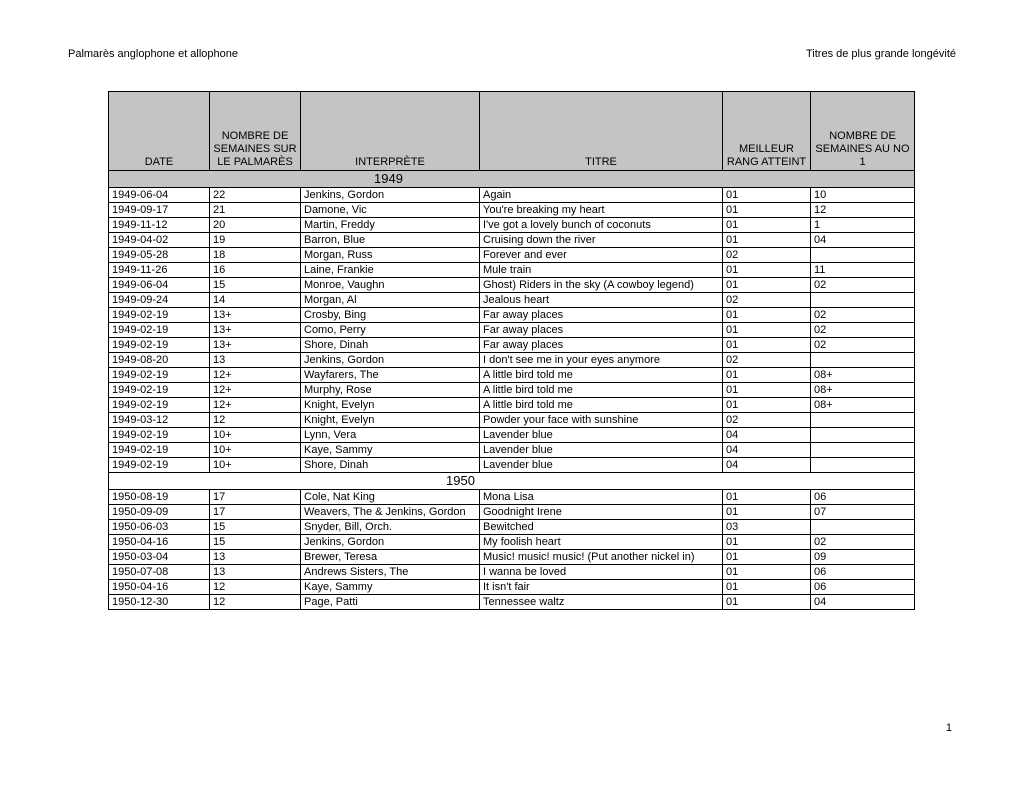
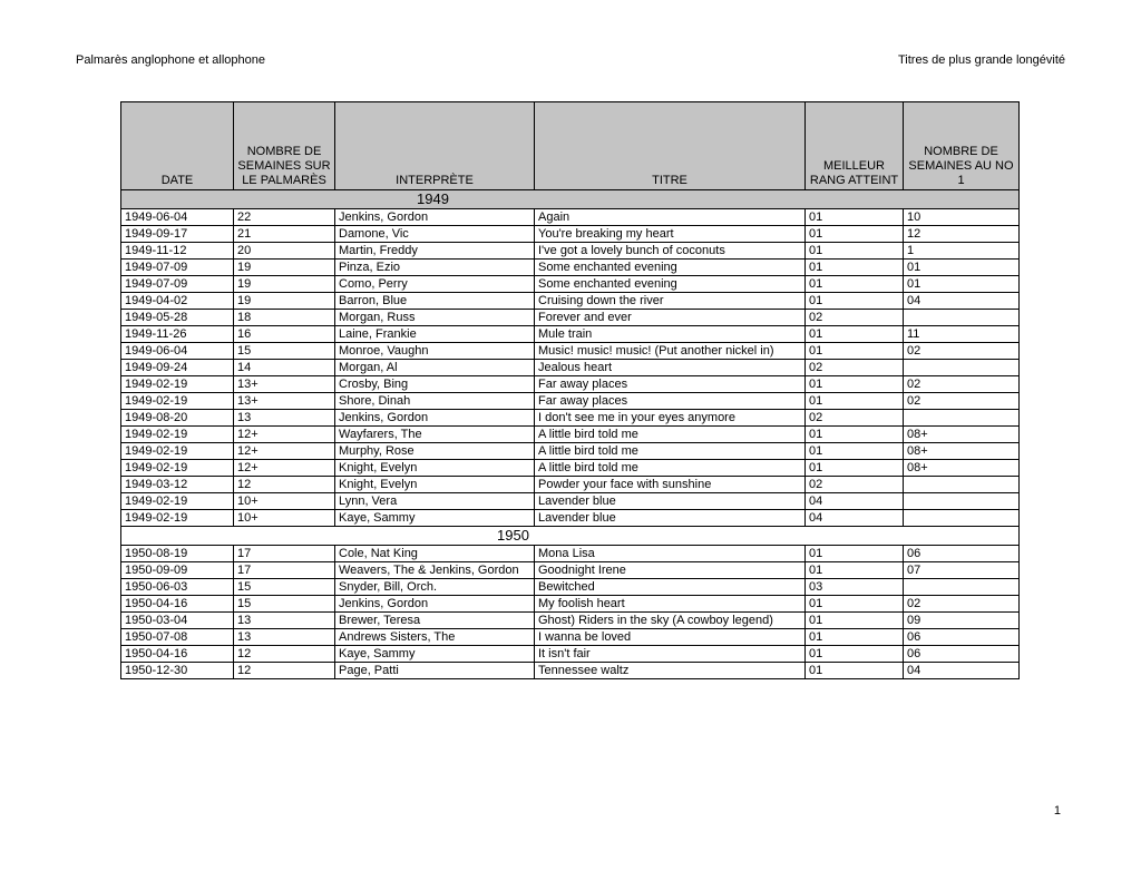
  Palmarès anglophone et allophone
  Titres de plus grande longévité
  DATE	NOMBRE DE SEMAINES SUR LE PALMARÈS	INTERPRÈTE	TITRE	MEILLEUR RANG ATTEINT	NOMBRE DE SEMAINES AU NO 1
  1949
  1949-06-04	22	Jenkins, Gordon	Again	01	10
  1949-09-17	21	Damone, Vic	You're breaking my heart	01	12
  1949-11-12	20	Martin, Freddy	I've got a lovely bunch of coconuts	01	1
+ 1949-07-09	19	Pinza, Ezio	Some enchanted evening	01	01
+ 1949-07-09	19	Como, Perry	Some enchanted evening	01	01
  1949-04-02	19	Barron, Blue	Cruising down the river	01	04
  1949-05-28	18	Morgan, Russ	Forever and ever	02
  1949-11-26	16	Laine, Frankie	Mule train	01	11
- 1949-06-04	15	Monroe, Vaughn	Ghost) Riders in the sky (A cowboy legend)	01	02
+ 1949-06-04	15	Monroe, Vaughn	Music! music! music! (Put another nickel in)	01	02
  1949-09-24	14	Morgan, Al	Jealous heart	02
  1949-02-19	13+	Crosby, Bing	Far away places	01	02
- 1949-02-19	13+	Como, Perry	Far away places	01	02
  1949-02-19	13+	Shore, Dinah	Far away places	01	02
  1949-08-20	13	Jenkins, Gordon	I don't see me in your eyes anymore	02
  1949-02-19	12+	Wayfarers, The	A little bird told me	01	08+
  1949-02-19	12+	Murphy, Rose	A little bird told me	01	08+
  1949-02-19	12+	Knight, Evelyn	A little bird told me	01	08+
  1949-03-12	12	Knight, Evelyn	Powder your face with sunshine	02
  1949-02-19	10+	Lynn, Vera	Lavender blue	04
  1949-02-19	10+	Kaye, Sammy	Lavender blue	04
- 1949-02-19	10+	Shore, Dinah	Lavender blue	04
  1950
  1950-08-19	17	Cole, Nat King	Mona Lisa	01	06
  1950-09-09	17	Weavers, The & Jenkins, Gordon	Goodnight Irene	01	07
  1950-06-03	15	Snyder, Bill, Orch.	Bewitched	03
  1950-04-16	15	Jenkins, Gordon	My foolish heart	01	02
- 1950-03-04	13	Brewer, Teresa	Music! music! music! (Put another nickel in)	01	09
+ 1950-03-04	13	Brewer, Teresa	Ghost) Riders in the sky (A cowboy legend)	01	09
  1950-07-08	13	Andrews Sisters, The	I wanna be loved	01	06
  1950-04-16	12	Kaye, Sammy	It isn't fair	01	06
  1950-12-30	12	Page, Patti	Tennessee waltz	01	04
  1
